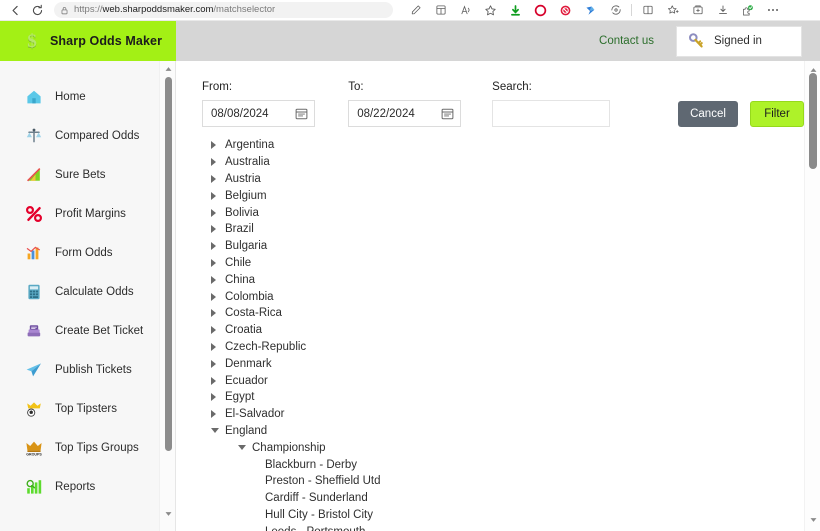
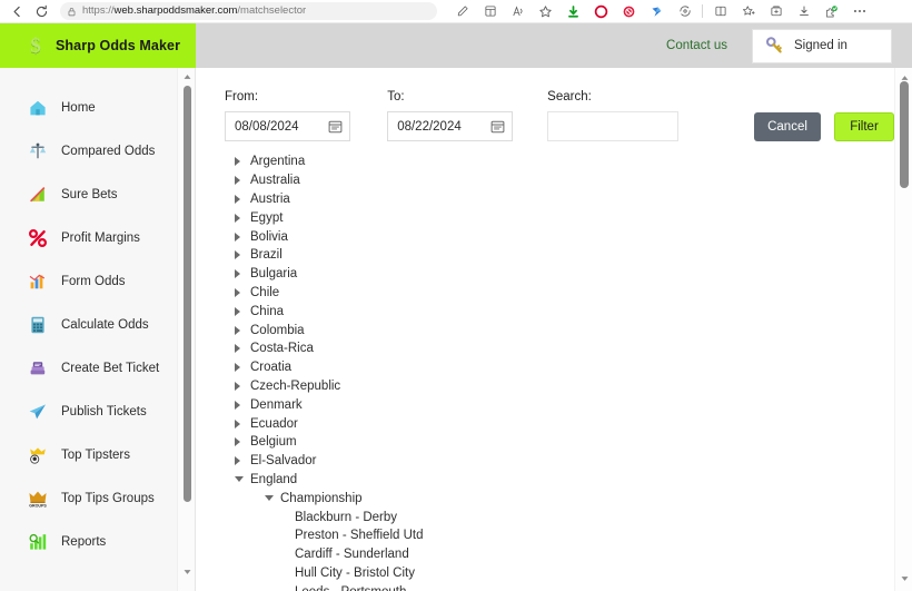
  https://web.sharpoddsmaker.com/matchselector
  $
  Sharp Odds Maker
  Contact us
  Signed in
  Home
  Compared Odds
  Sure Bets
  Profit Margins
  Form Odds
  Calculate Odds
  Create Bet Ticket
  Publish Tickets
  Top Tipsters
  Top Tips Groups
  Reports
  From:
  08/08/2024
  To:
  08/22/2024
  Search:
  Cancel
  Filter
  Argentina
  Australia
  Austria
- Belgium
+ Egypt
  Bolivia
  Brazil
  Bulgaria
  Chile
  China
  Colombia
  Costa-Rica
  Croatia
  Czech-Republic
  Denmark
  Ecuador
- Egypt
+ Belgium
  El-Salvador
  England
  Championship
  Blackburn - Derby
  Preston - Sheffield Utd
  Cardiff - Sunderland
  Hull City - Bristol City
